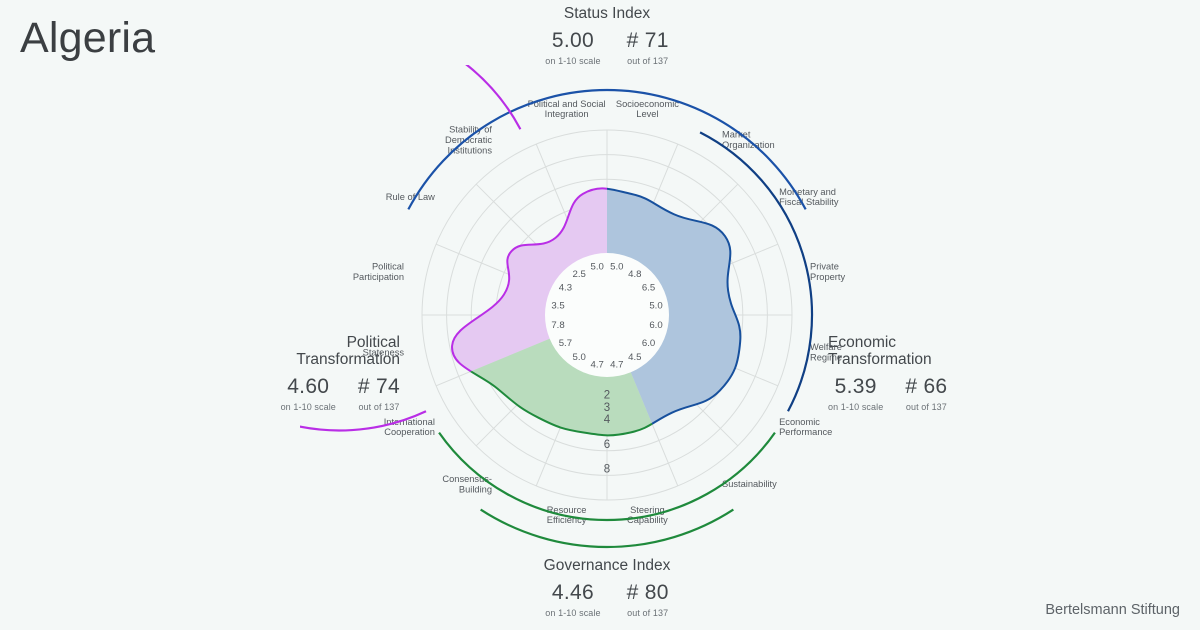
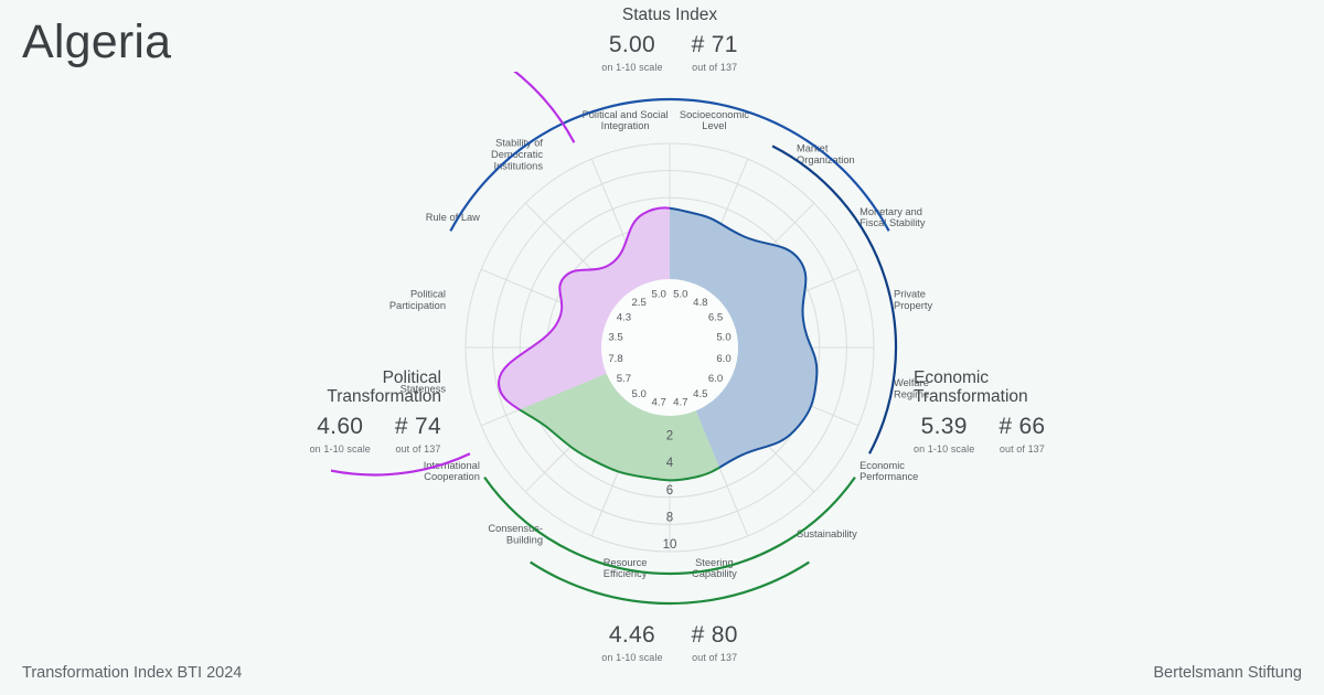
  Algeria
  Status Index
  5.00
  on 1-10 scale
  # 71
  out of 137
  Political
  Transformation
  4.60
  on 1-10 scale
  # 74
  out of 137
  Economic
  Transformation
  5.39
  on 1-10 scale
  # 66
  out of 137
- Governance Index
  4.46
  on 1-10 scale
  # 80
  out of 137
  5.0
  4.8
  6.5
  5.0
  6.0
  6.0
  4.5
  4.7
  4.7
  5.0
  5.7
  7.8
  3.5
  4.3
  2.5
  5.0
  2
  4
  6
  8
- 3
+ 10
  Socioeconomic Level
  Maret Organization
  Moetary and Fisca Stability
  Private Property
  Welfare Regime
  Economic Performance
  Sustainability
  Steering Capability
  Resource Efficiency
  Consensus- Building
  Intnational Cooperation
  Stateness
  Political Participation
  Rule of Law
  Stabilit of Demcratic Istitutions
  olitical and Social Integration
+ Transformation Index BTI 2024
  Bertelsmann Stiftung
